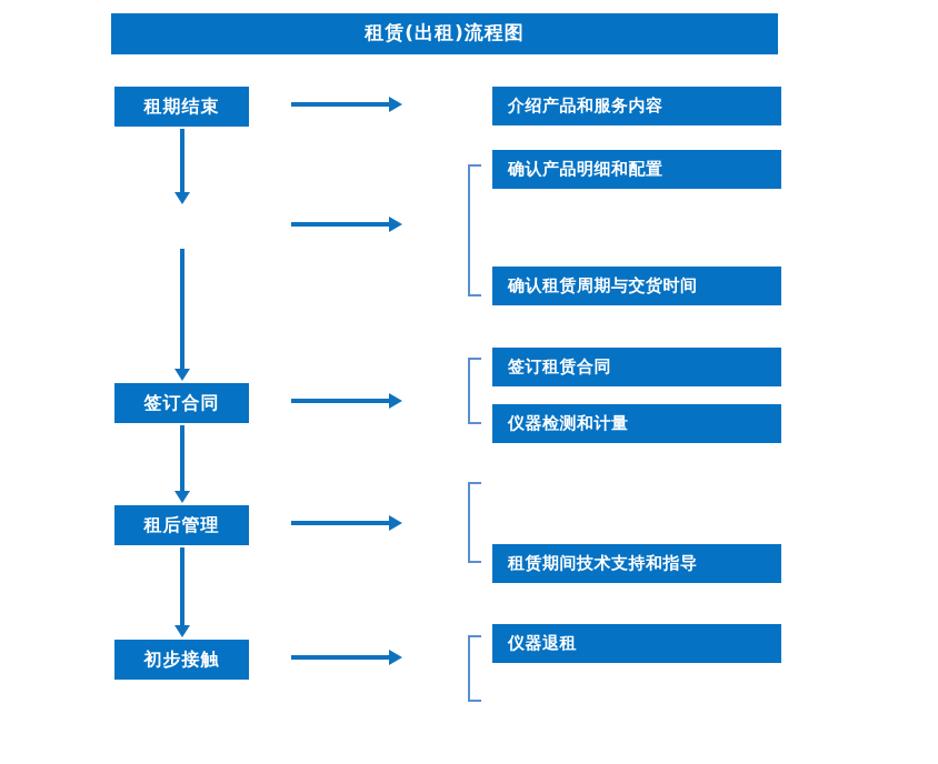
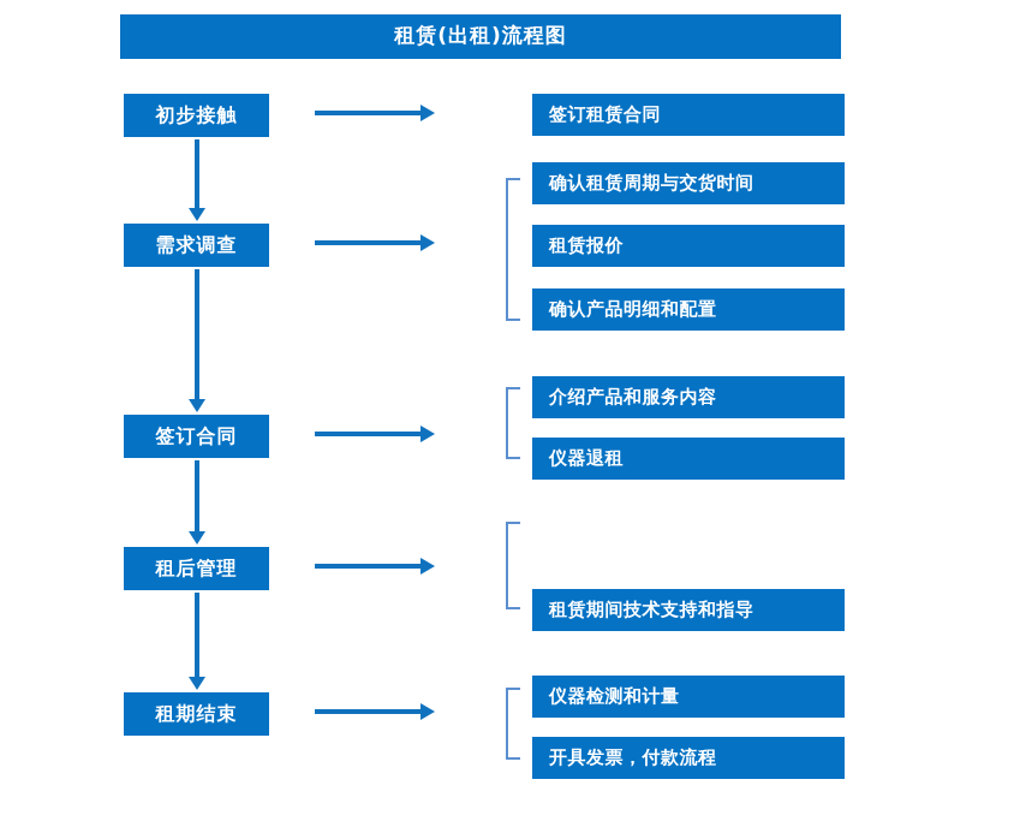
  租赁(出租)流程图
- 租期结束
+ 初步接触
+ 需求调查
  签订合同
  租后管理
- 初步接触
+ 租期结束
- 介绍产品和服务内容
+ 签订租赁合同
- 确认产品明细和配置
+ 确认租赁周期与交货时间
+ 租赁报价
- 确认租赁周期与交货时间
+ 确认产品明细和配置
- 签订租赁合同
+ 介绍产品和服务内容
- 仪器检测和计量
+ 仪器退租
  租赁期间技术支持和指导
- 仪器退租
+ 仪器检测和计量
+ 开具发票，付款流程
